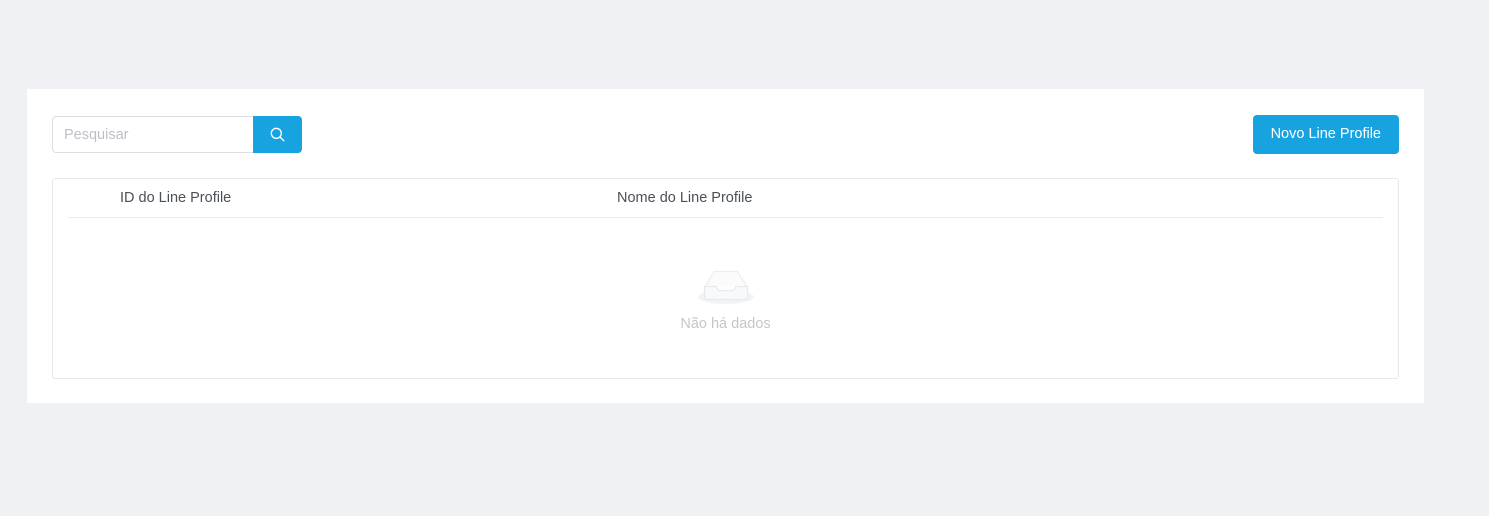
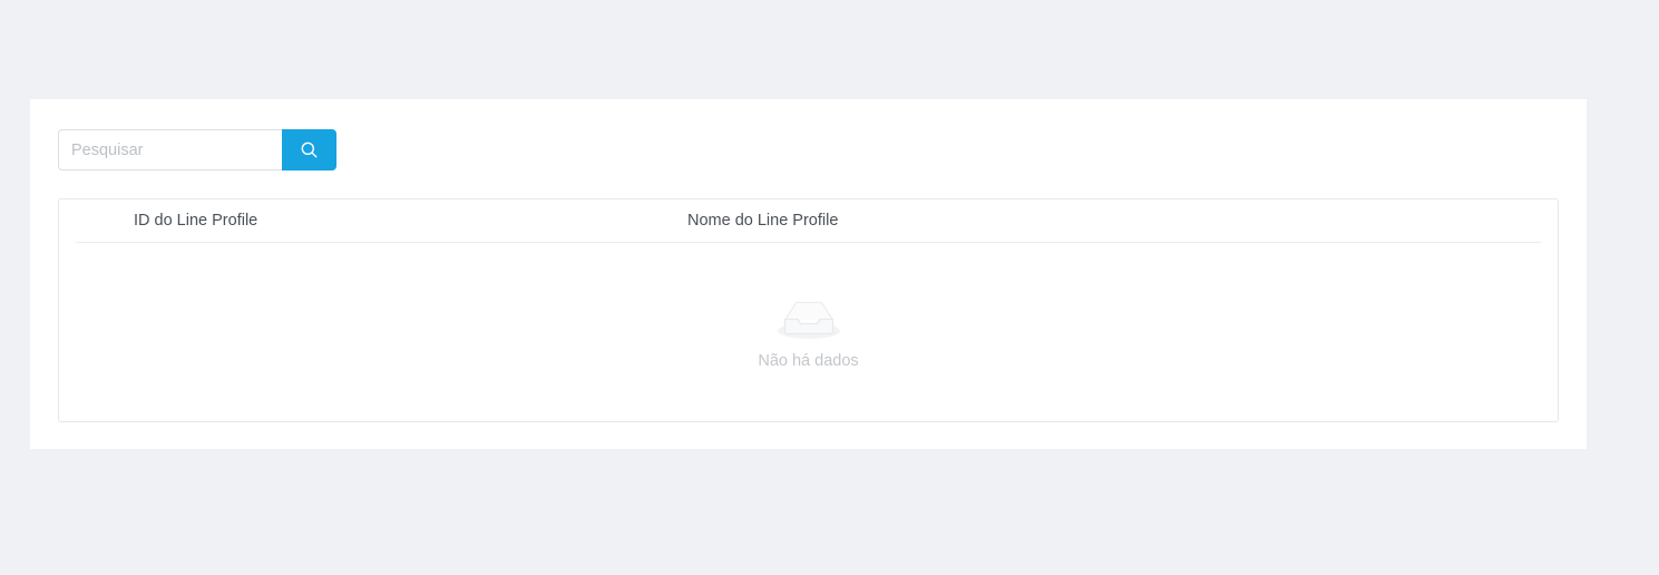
  Pesquisar
- Novo Line Profile
  ID do Line Profile
  Nome do Line Profile
  Não há dados
